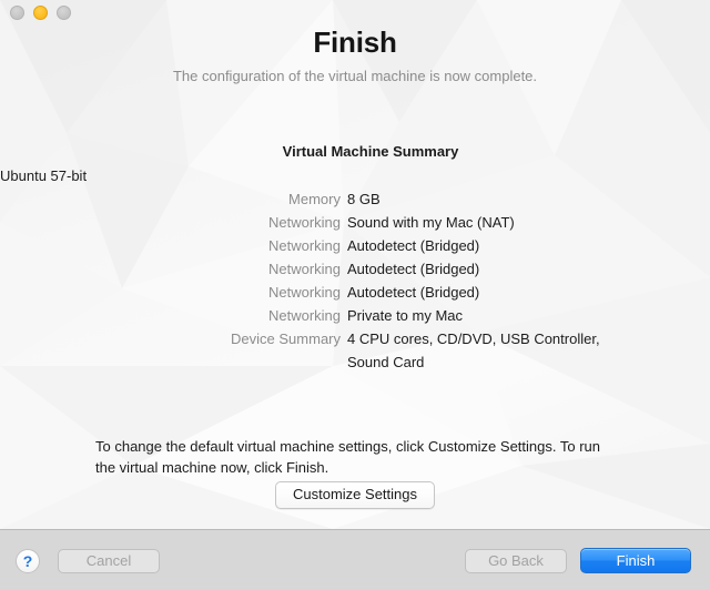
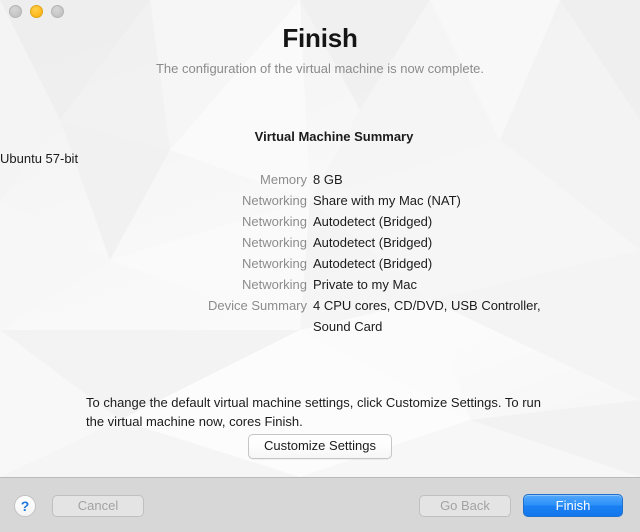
  Finish
  The configuration of the virtual machine is now complete.
  Virtual Machine Summary
  Ubuntu 57-bit
  Memory
  8 GB
  Networking
- Sound with my Mac (NAT)
+ Share with my Mac (NAT)
  Networking
  Autodetect (Bridged)
  Networking
  Autodetect (Bridged)
  Networking
  Autodetect (Bridged)
  Networking
  Private to my Mac
  Device Summary
  4 CPU cores, CD/DVD, USB Controller, Sound Card
- To change the default virtual machine settings, click Customize Settings. To run the virtual machine now, click Finish.
+ To change the default virtual machine settings, click Customize Settings. To run the virtual machine now, cores Finish.
  Customize Settings
  ?
  Cancel
  Go Back
  Finish
